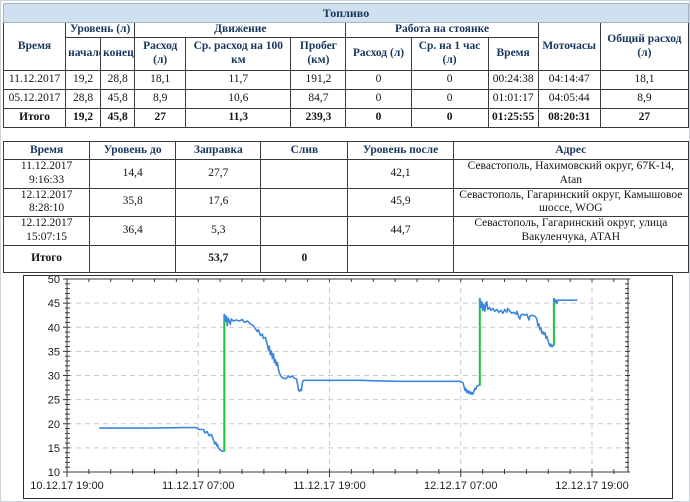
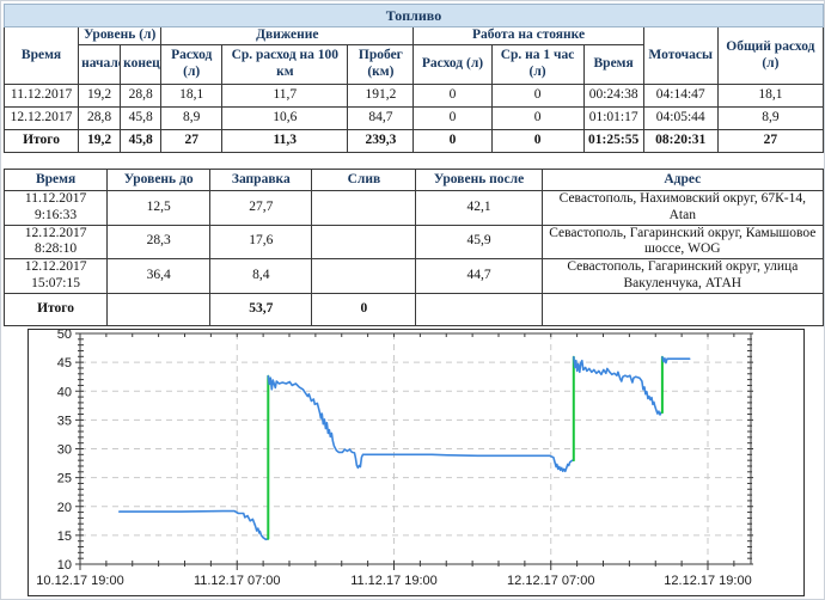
  Топливо
  Время	Уровень (л)	Движение	Работа на стоянке	Моточасы	Общий расход (л)
  начал	конец	Расход (л)	Ср. расход на 100 км	Пробег (км)	Расход (л)	Ср. на 1 час (л)	Время
  11.12.2017	19,2	28,8	18,1	11,7	191,2	0	0	00:24:38	04:14:47	18,1
- 05.12.2017	28,8	45,8	8,9	10,6	84,7	0	0	01:01:17	04:05:44	8,9
+ 12.12.2017	28,8	45,8	8,9	10,6	84,7	0	0	01:01:17	04:05:44	8,9
  Итого	19,2	45,8	27	11,3	239,3	0	0	01:25:55	08:20:31	27
  Время	Уровень до	Заправка	Слив	Уровень после	Адрес
- 11.12.2017 9:16:33	14,4	27,7		42,1	Севастополь, Нахимовский округ, 67К-14, Atan
+ 11.12.2017 9:16:33	12,5	27,7		42,1	Севастополь, Нахимовский округ, 67К-14, Atan
- 12.12.2017 8:28:10	35,8	17,6		45,9	Севастополь, Гагаринский округ, Камышовое шоссе, WOG
+ 12.12.2017 8:28:10	28,3	17,6		45,9	Севастополь, Гагаринский округ, Камышовое шоссе, WOG
- 12.12.2017 15:07:15	36,4	5,3		44,7	Севастополь, Гагаринский округ, улица Вакуленчука, АТАН
+ 12.12.2017 15:07:15	36,4	8,4		44,7	Севастополь, Гагаринский округ, улица Вакуленчука, АТАН
  Итого		53,7	0
  10
  15
  20
  25
  30
  35
  40
  45
  50
  10.12.17 19:00
  11.12.17 07:00
  11.12.17 19:00
  12.12.17 07:00
  12.12.17 19:00
